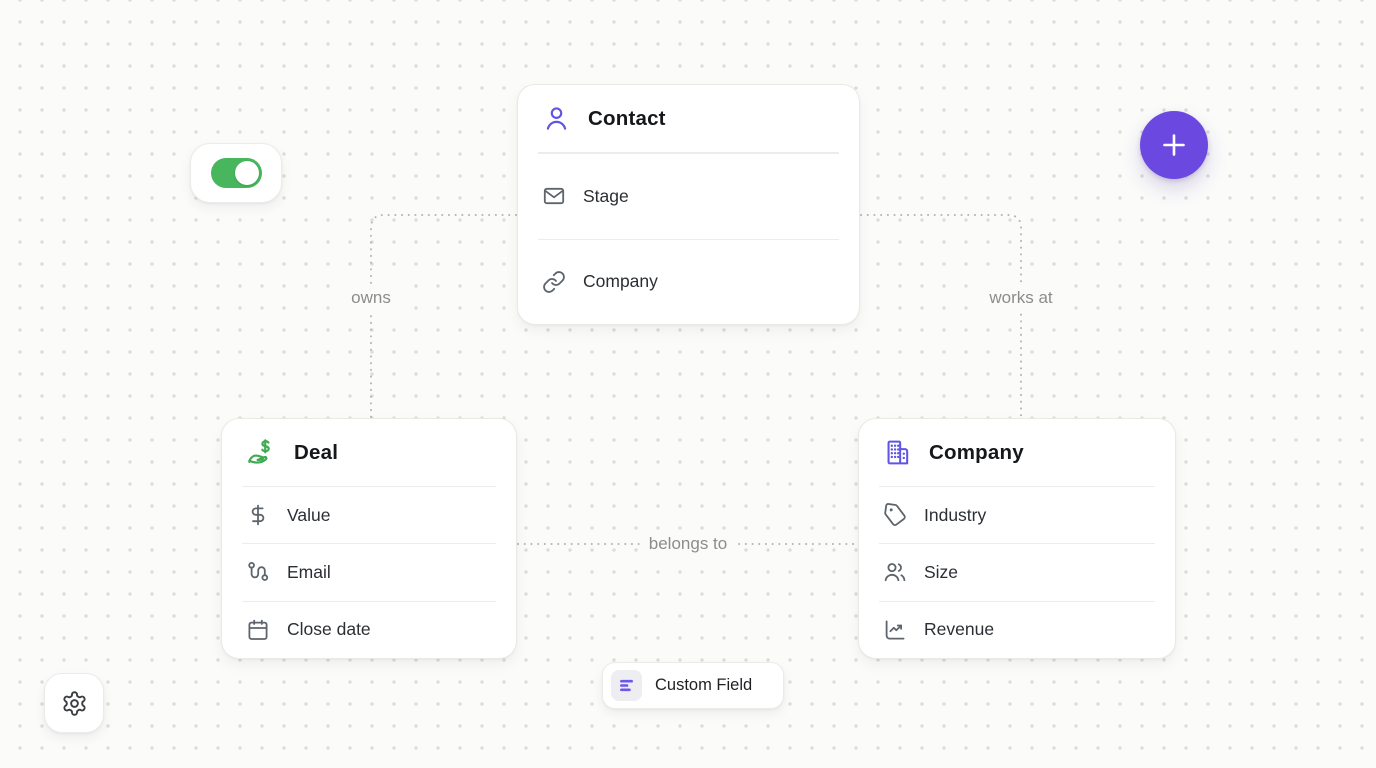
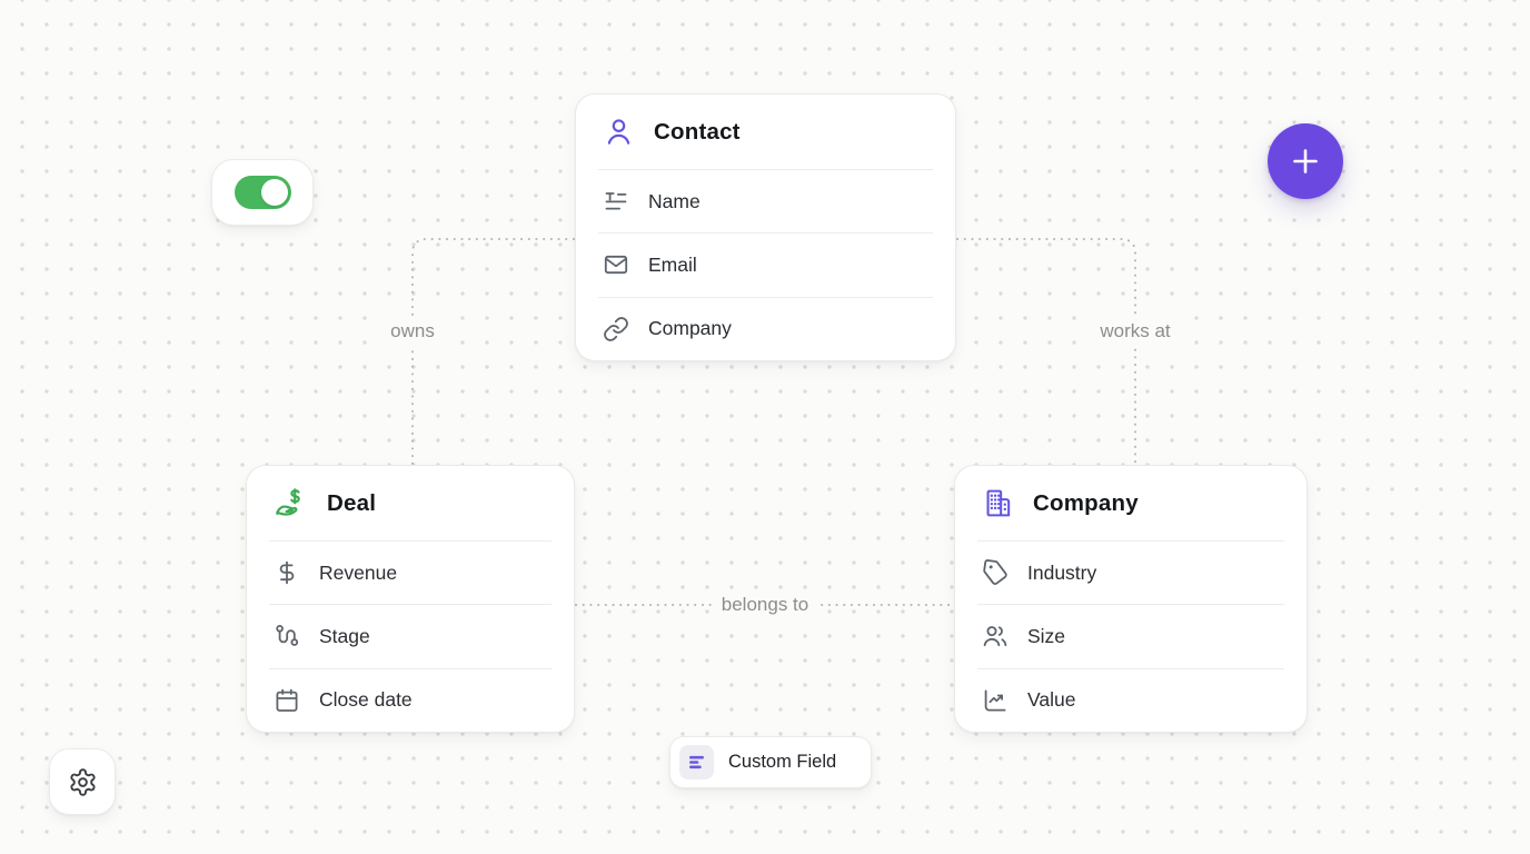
  owns
  works at
  belongs to
  Contact
+ Name
- Stage
+ Email
  Company
  Deal
- Value
+ Revenue
- Email
+ Stage
  Close date
  Company
  Industry
  Size
- Revenue
+ Value
  Custom Field
